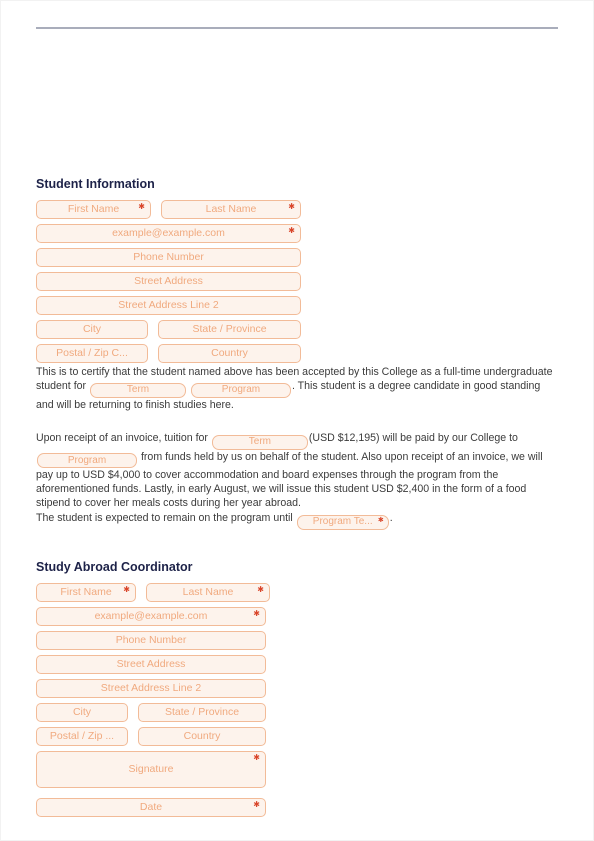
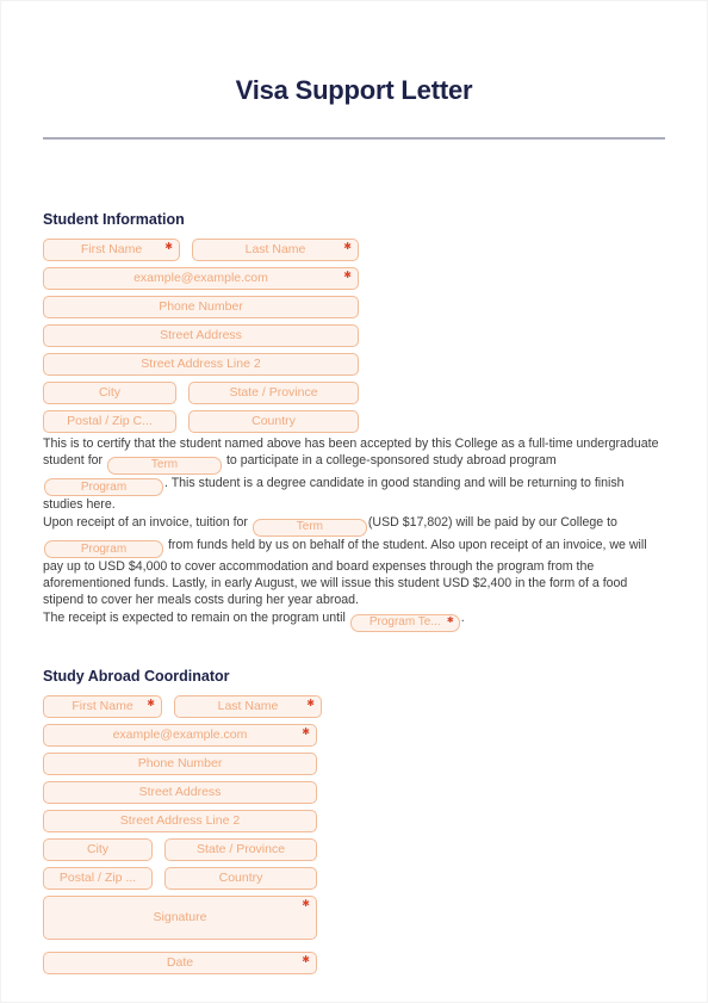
+ Visa Support Letter
  Student Information
  First Name
  ✱
  Last Name
  ✱
  example@example.com
  ✱
  Phone Number
  Street Address
  Street Address Line 2
  City
  State / Province
  Postal / Zip C...
  Country
  This is to certify that the student named above has been accepted by this College as a full-time undergraduate student for
  Term
+ to participate in a college-sponsored study abroad program
  Program
  . This student is a degree candidate in good standing and will be returning to finish studies here.
  Upon receipt of an invoice, tuition for
  Term
- (USD $12,195) will be paid by our College to
+ (USD $17,802) will be paid by our College to
  Program
  from funds held by us on behalf of the student. Also upon receipt of an invoice, we will pay up to USD $4,000 to cover accommodation and board expenses through the program from the aforementioned funds. Lastly, in early August, we will issue this student USD $2,400 in the form of a food stipend to cover her meals costs during her year abroad.
- The student is expected to remain on the program until
+ The receipt is expected to remain on the program until
  Program Te...
  .
  Study Abroad Coordinator
  First Name
  ✱
  Last Name
  ✱
  example@example.com
  ✱
  Phone Number
  Street Address
  Street Address Line 2
  City
  State / Province
  Postal / Zip ...
  Country
  Signature
  ✱
  Date
  ✱
